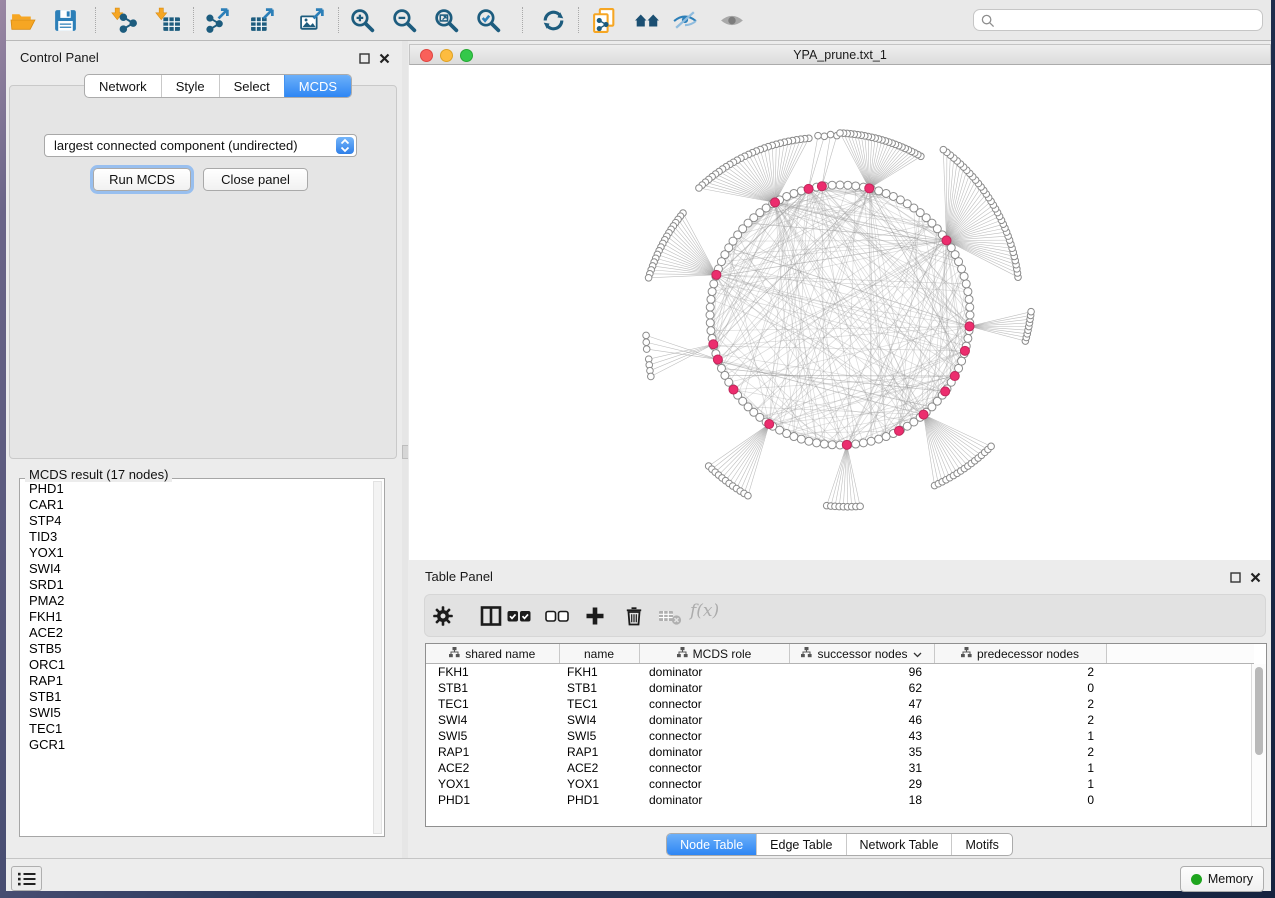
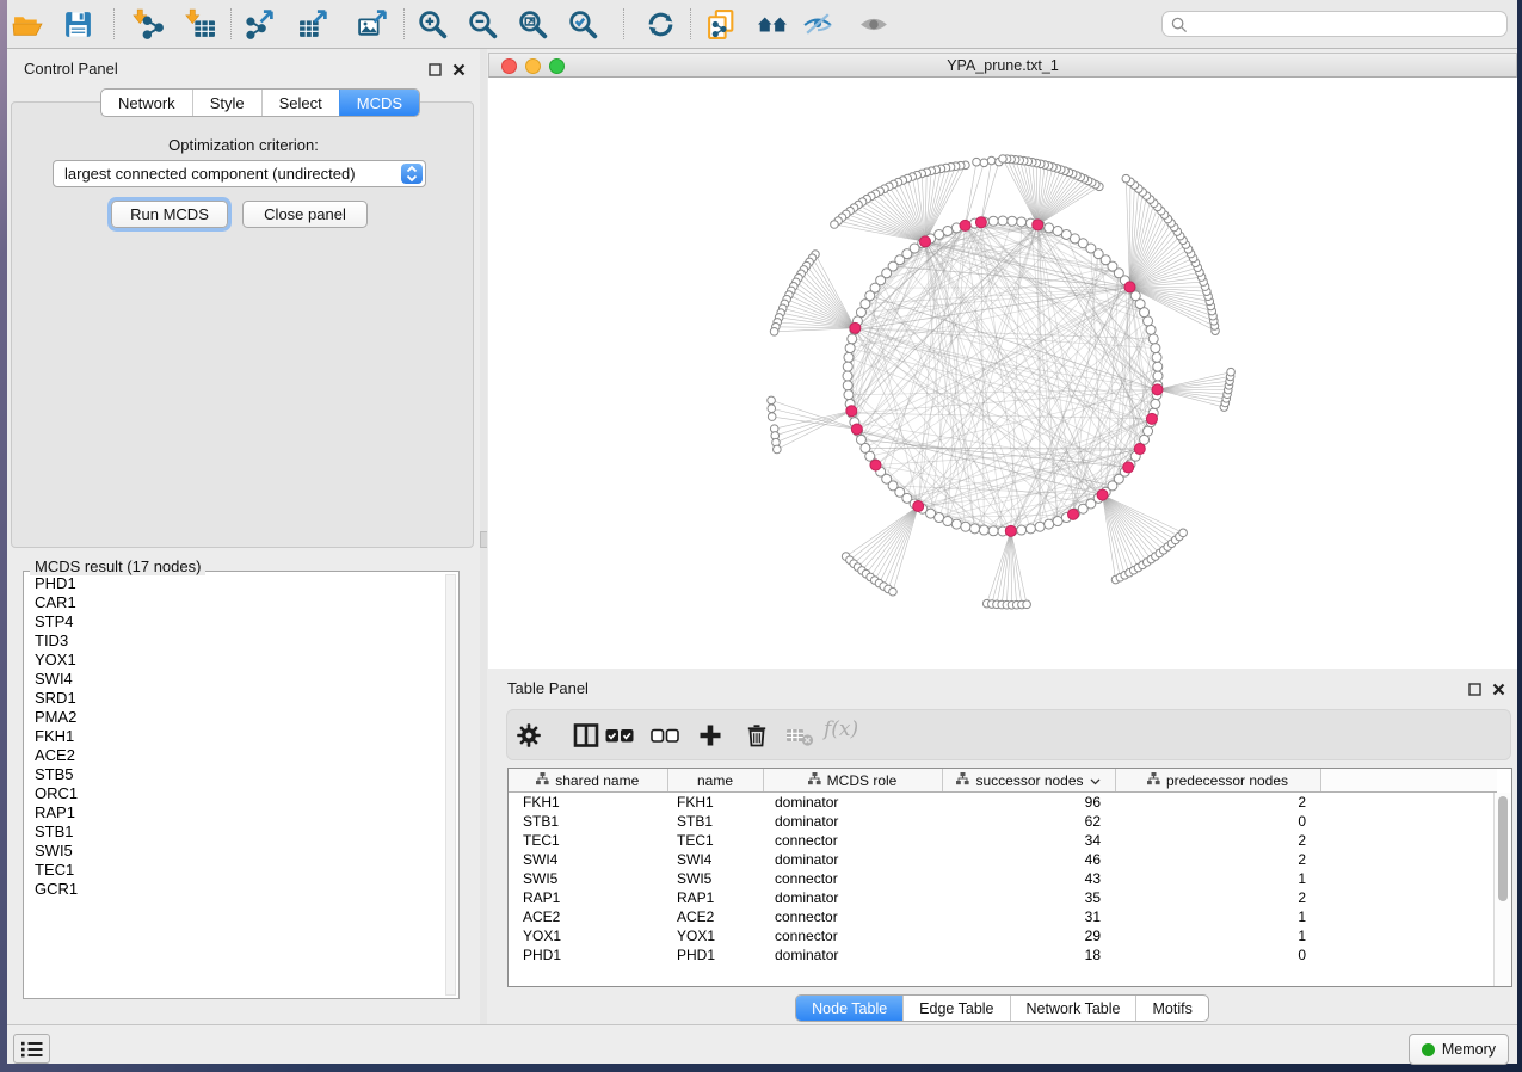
  Control Panel
  Network
  Style
  Select
  MCDS
+ Optimization criterion:
  largest connected component (undirected)
  Run MCDS
  Close panel
  PHD1
  CAR1
  STP4
  TID3
  YOX1
  SWI4
  SRD1
  PMA2
  FKH1
  ACE2
  STB5
  ORC1
  RAP1
  STB1
  SWI5
  TEC1
  GCR1
  MCDS result (17 nodes)
  YPA_prune.txt_1
  Table Panel
  f(x)
  shared name	name	MCDS role	successor nodes	predecessor nodes
  FKH1	FKH1	dominator	96	2
  STB1	STB1	dominator	62	0
- TEC1	TEC1	connector	47	2
+ TEC1	TEC1	connector	34	2
  SWI4	SWI4	dominator	46	2
  SWI5	SWI5	connector	43	1
  RAP1	RAP1	dominator	35	2
  ACE2	ACE2	connector	31	1
  YOX1	YOX1	connector	29	1
  PHD1	PHD1	dominator	18	0
  Node Table
  Edge Table
  Network Table
  Motifs
  Memory
